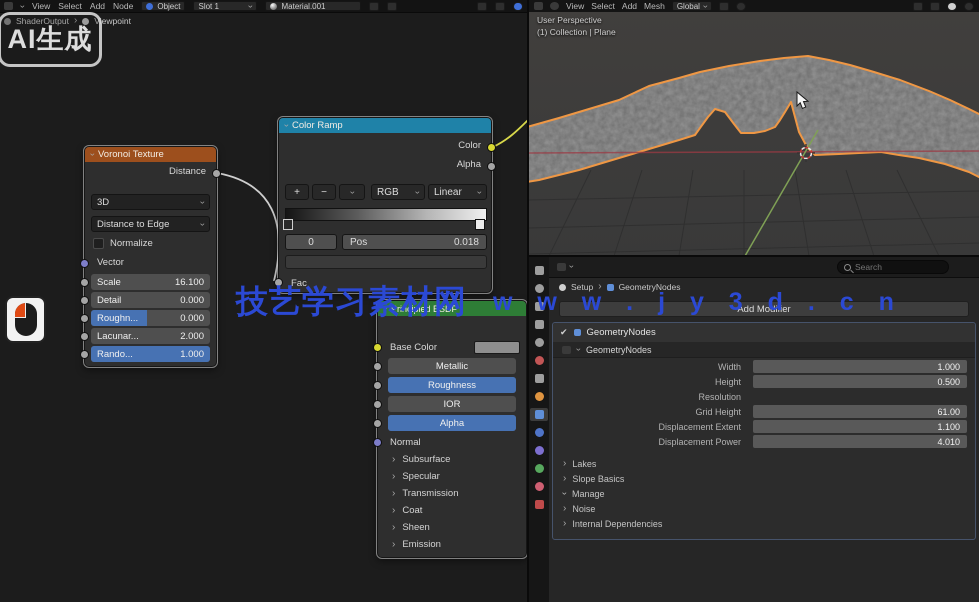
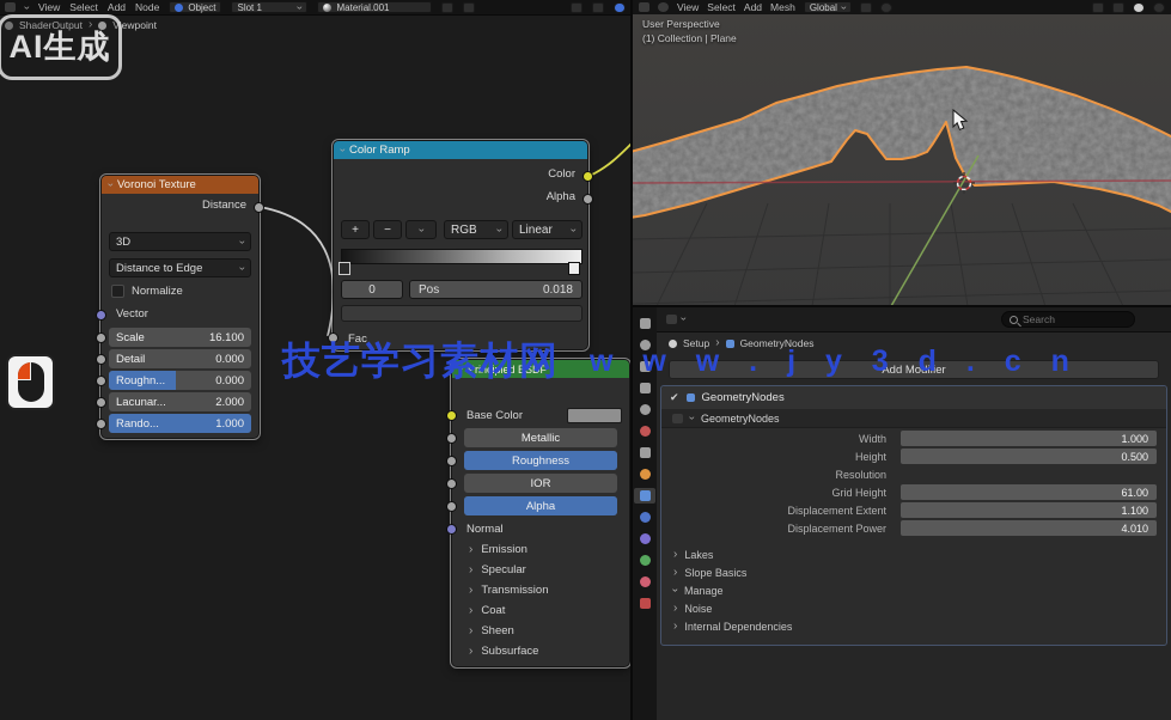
  View
  Select
  Add
  Node
  Object
  Slot 1
  Material.001
  ShaderOutput
  ›
  Viewpoint
  Voronoi Texture
  Distance
  3D
  Distance to Edge
  Normalize
  Vector
  Scale
  16.100
  Detail
  0.000
  Roughn...
  0.000
  Lacunar...
  2.000
  Rando...
  1.000
  Color Ramp
  Color
  Alpha
  +
  −
  RGB
  Linear
  0
  Pos
  0.018
  Fac
  Principled BSDF
  Base Color
  Metallic
  Roughness
  IOR
  Alpha
  Normal
  ›
- Subsurface
+ Emission
  ›
  Specular
  ›
  Transmission
  ›
  Coat
  ›
  Sheen
  ›
- Emission
+ Subsurface
  View
  Select
  Add
  Mesh
  Global
  User Perspective
  (1) Collection | Plane
  Search
  Setup
  ›
  GeometryNodes
  Add Modifier
  ✔
  GeometryNodes
  GeometryNodes
  Width
  1.000
  Height
  0.500
  Resolution
  Grid Height
  61.00
  Displacement Extent
  1.100
  Displacement Power
  4.010
  ›
  Lakes
  ›
  Slope Basics
  Manage
  ›
  Noise
  ›
  Internal Dependencies
  技艺学习素材网
  w w w . j y 3 d . c n
  AI生成
